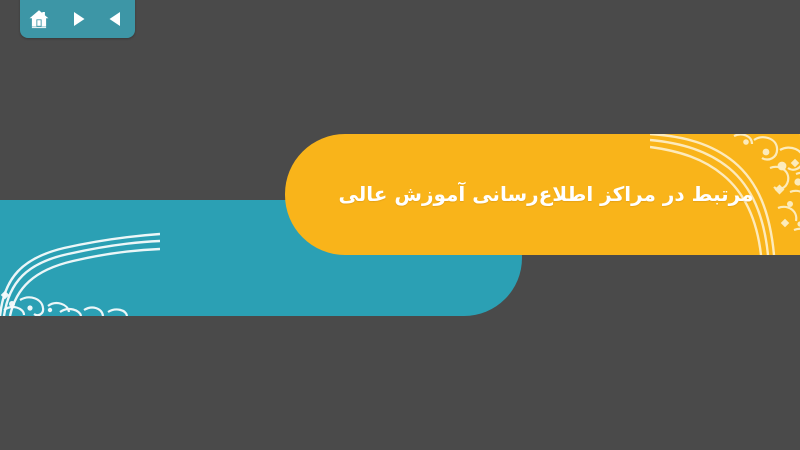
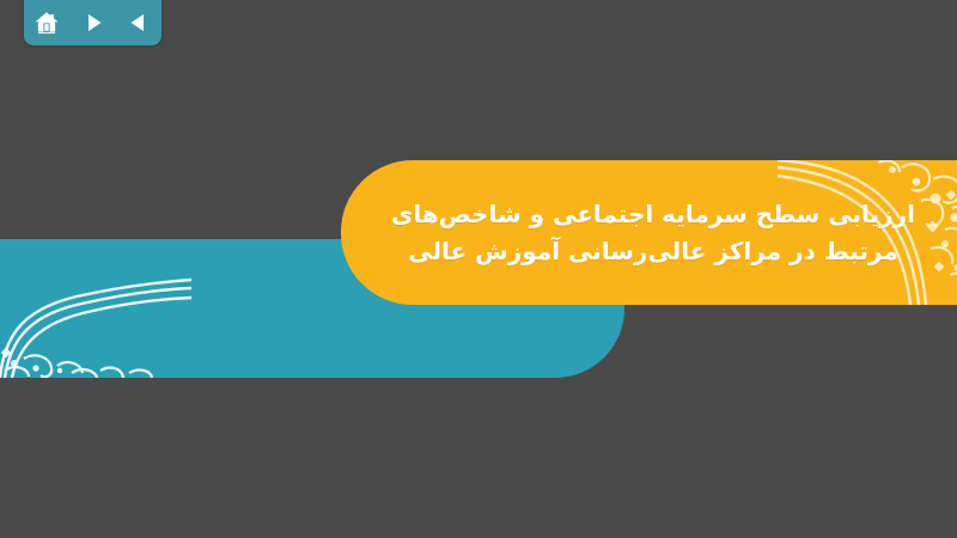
+ ارزیابی سطح سرمایه اجتماعی و شاخص‌های
- مرتبط در مراکز اطلاع‌رسانی آموزش عالی
+ مرتبط در مراکز عالی‌رسانی آموزش عالی
